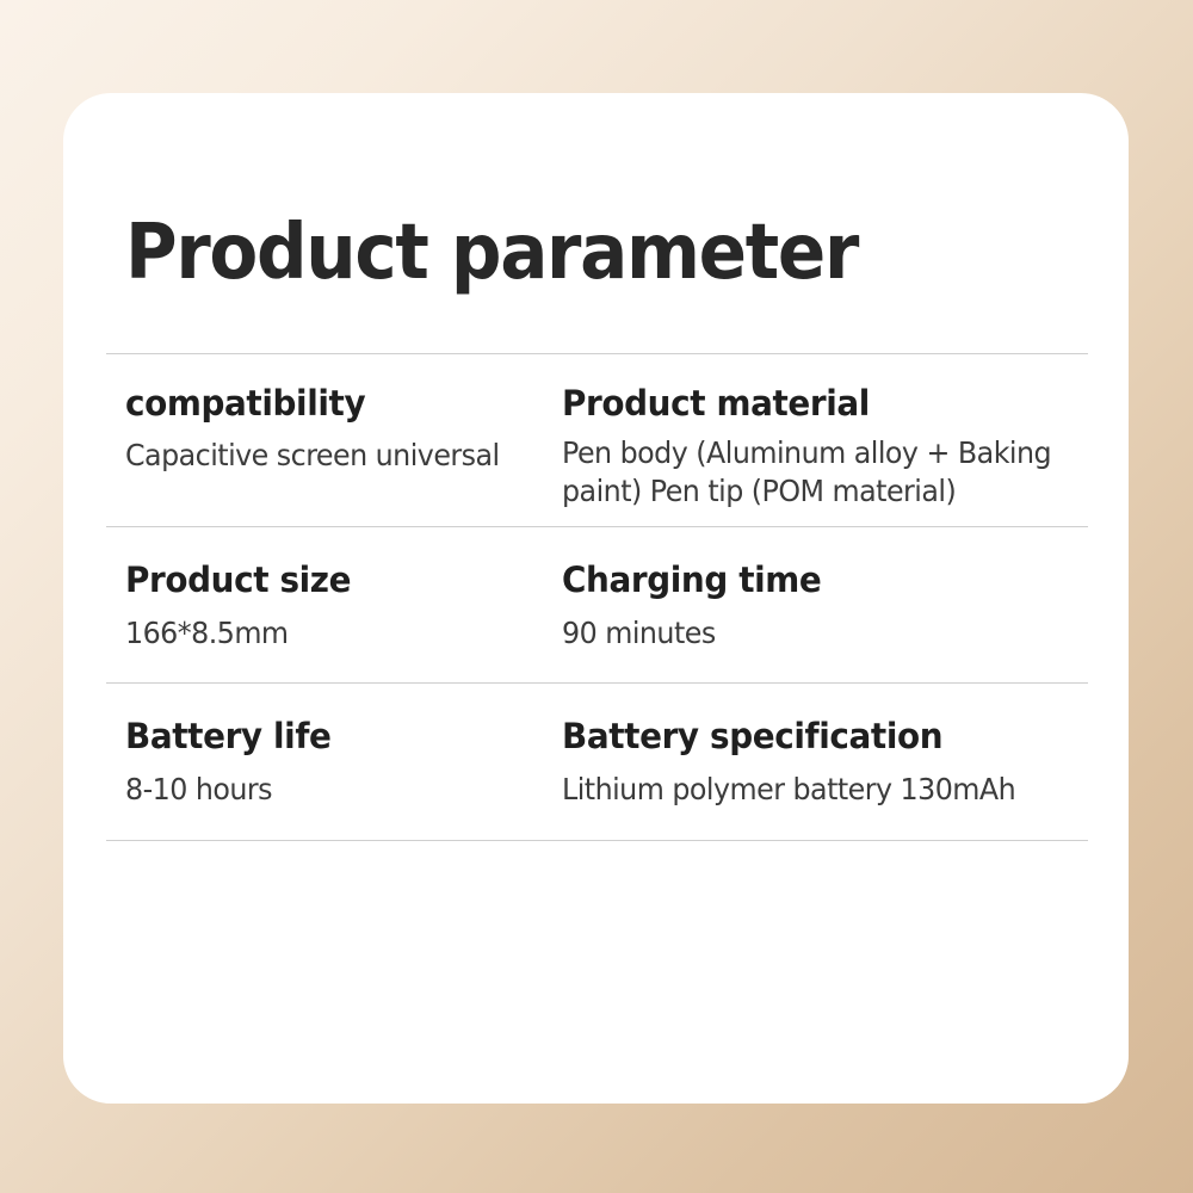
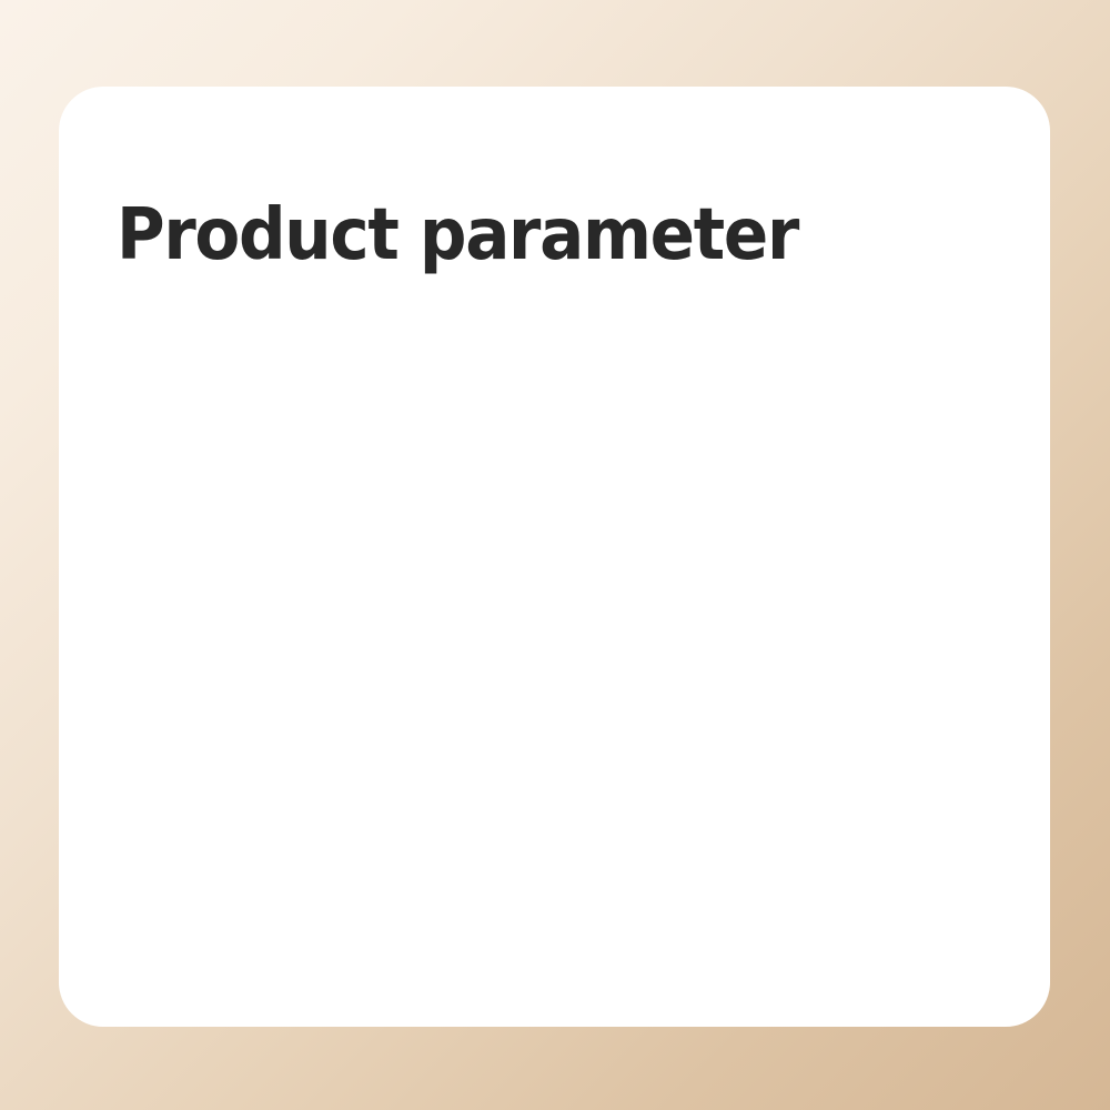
  Product parameter
- compatibility
- Capacitive screen universal
- Product material
- Pen body (Aluminum alloy + Baking paint) Pen tip (POM material)
- Product size
- 166*8.5mm
- Charging time
- 90 minutes
- Battery life
- 8-10 hours
- Battery specification
- Lithium polymer battery 130mAh
